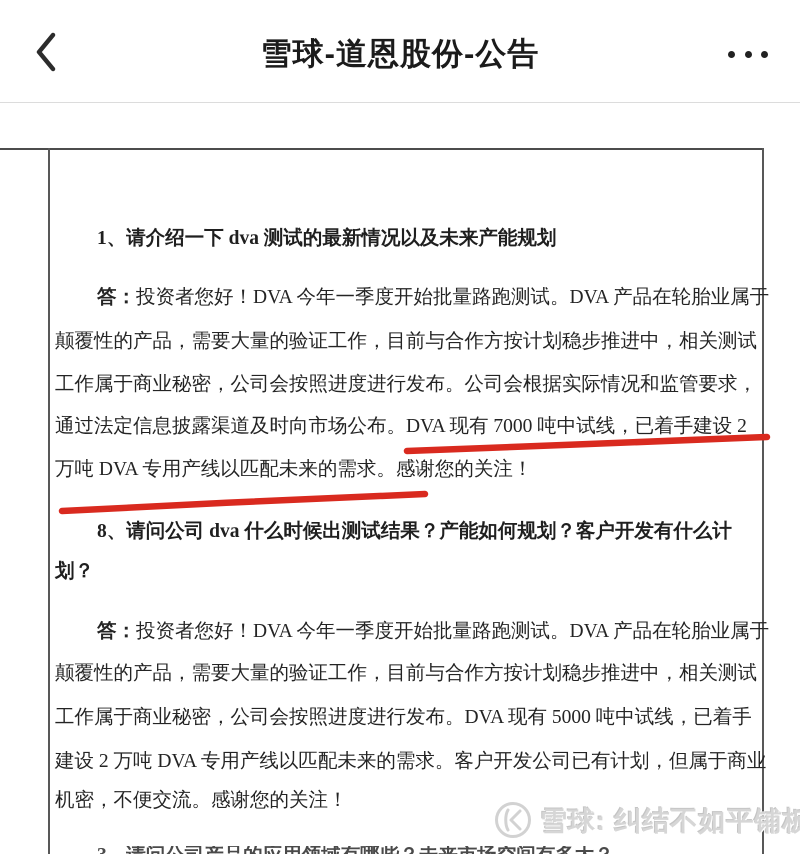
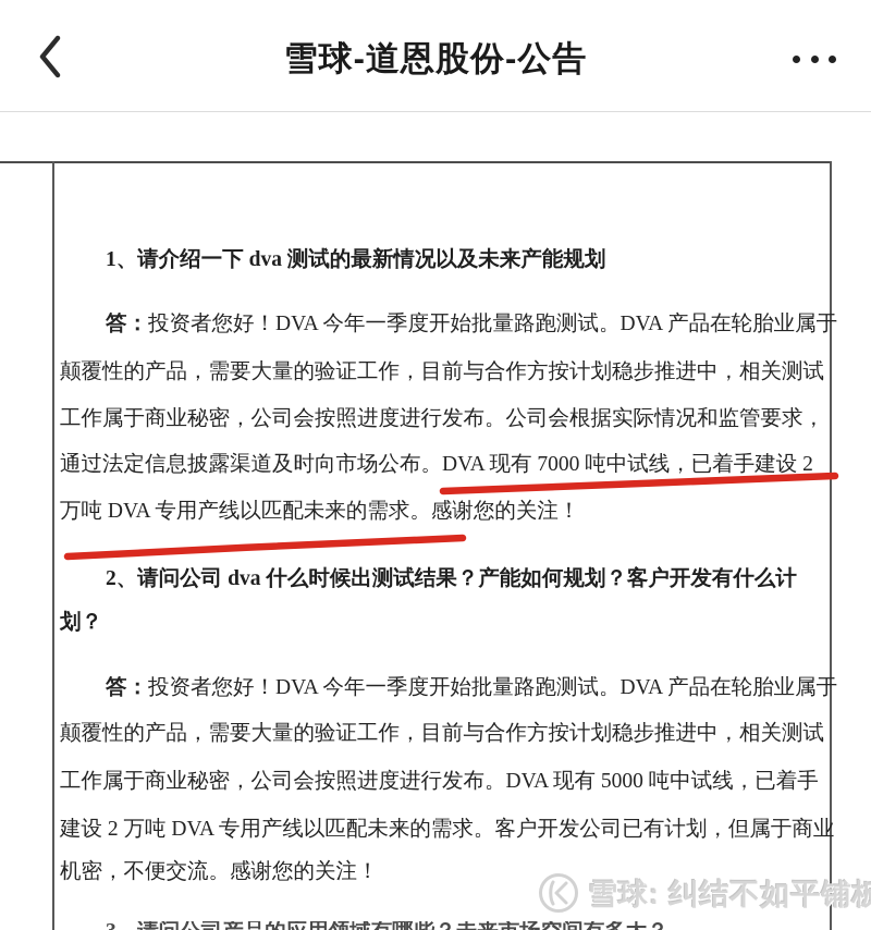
  雪球-道恩股份-公告
  1、请介绍一下 dva 测试的最新情况以及未来产能规划
  答：投资者您好！DVA 今年一季度开始批量路跑测试。DVA 产品在轮胎业属于
  颠覆性的产品，需要大量的验证工作，目前与合作方按计划稳步推进中，相关测试
  工作属于商业秘密，公司会按照进度进行发布。公司会根据实际情况和监管要求，
  通过法定信息披露渠道及时向市场公布。DVA 现有 7000 吨中试线，已着手建设 2
  万吨 DVA 专用产线以匹配未来的需求。感谢您的关注！
- 8、请问公司 dva 什么时候出测试结果？产能如何规划？客户开发有什么计
+ 2、请问公司 dva 什么时候出测试结果？产能如何规划？客户开发有什么计
  划？
  答：投资者您好！DVA 今年一季度开始批量路跑测试。DVA 产品在轮胎业属于
  颠覆性的产品，需要大量的验证工作，目前与合作方按计划稳步推进中，相关测试
  工作属于商业秘密，公司会按照进度进行发布。DVA 现有 5000 吨中试线，已着手
  建设 2 万吨 DVA 专用产线以匹配未来的需求。客户开发公司已有计划，但属于商业
  机密，不便交流。感谢您的关注！
  雪球: 纠结不如平铺板
